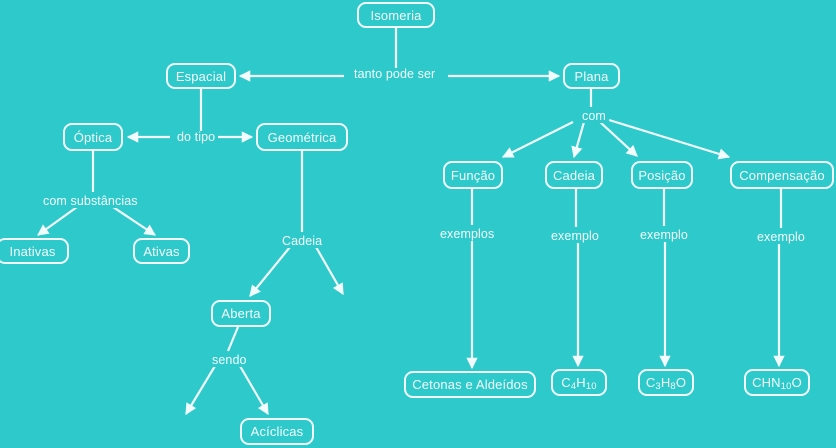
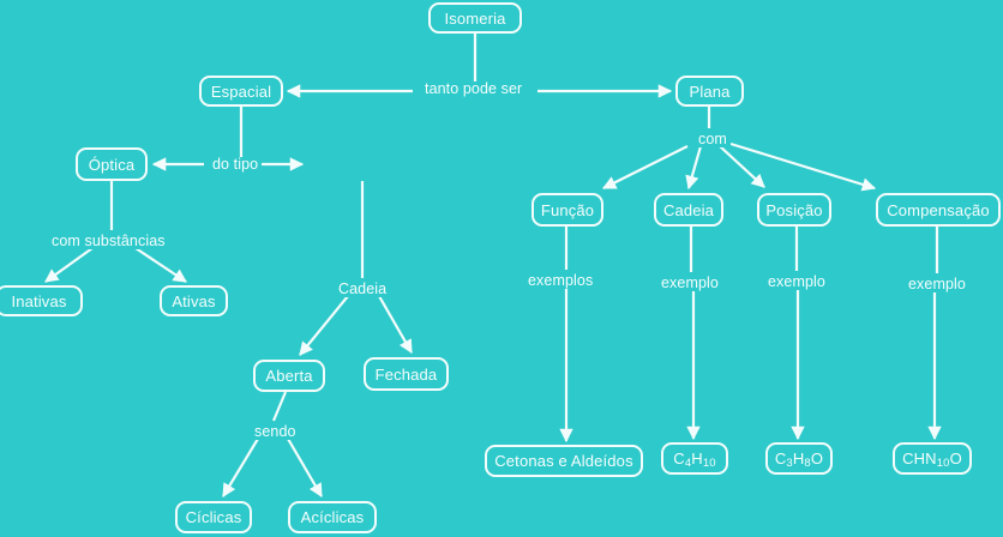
  Isomeria
  Espacial
  Plana
  Óptica
- Geométrica
  Inativas
  Ativas
  Aberta
+ Fechada
+ Cíclicas
  Acíclicas
  Função
  Cadeia
  Posição
  Compensação
  Cetonas e Aldeídos
  C4H10
  C3H8O
  CHN10O
  tanto pode ser
  do tipo
  com
  com substâncias
  Cadeia
  sendo
  exemplos
  exemplo
  exemplo
  exemplo
